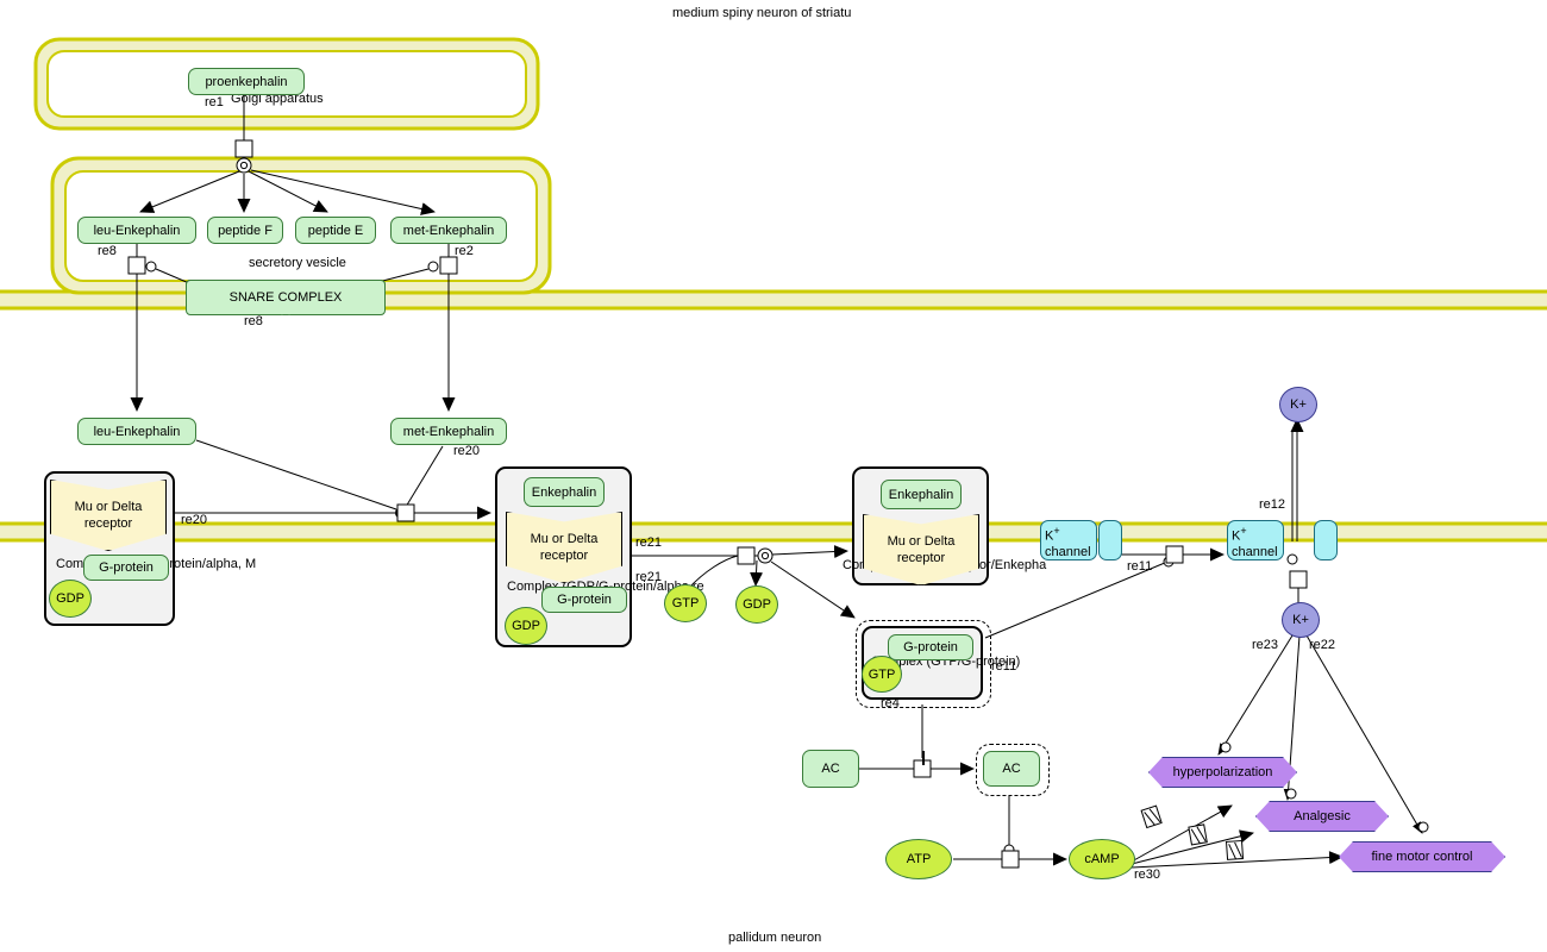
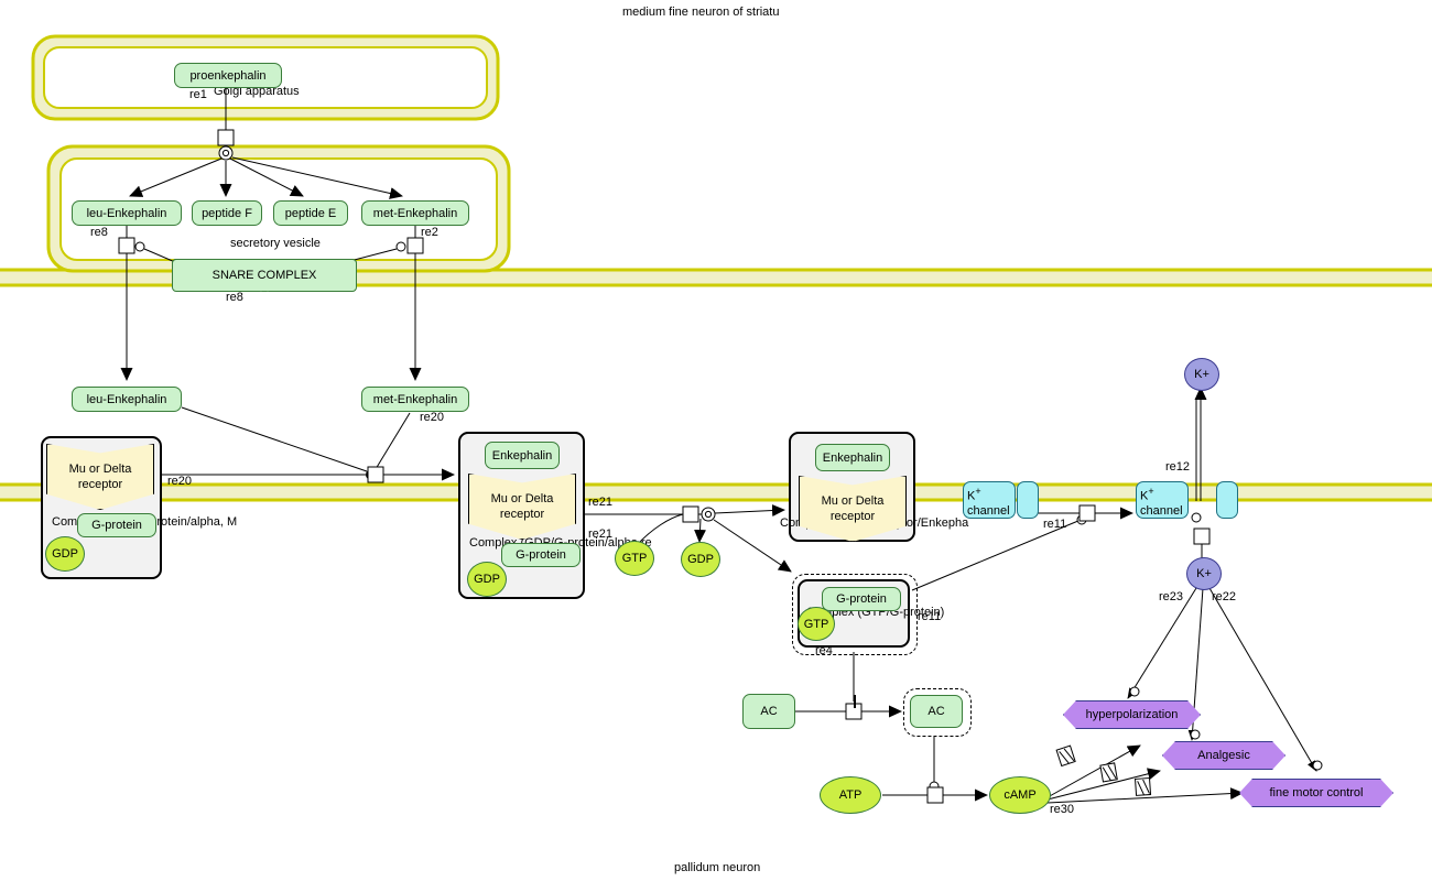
- medium spiny neuron of striatu
+ medium fine neuron of striatu
  pallidum neuron
  Golgi apparatus
  secretory vesicle
  proenkephalin
  leu-Enkephalin
  peptide F
  peptide E
  met-Enkephalin
  SNARE COMPLEX
  leu-Enkephalin
  met-Enkephalin
  Mu or Delta receptor
  G-protein
  GDP
  Enkephalin
  Mu or Delta receptor
  G-protein
  GDP
  GTP
  GDP
  Enkephalin
  Mu or Delta receptor
  plex (GTP/G-protein)
  G-protein
  GTP
  K+
  channel
  K+
  channel
  K+
  K+
  AC
  AC
  ATP
  cAMP
  hyperpolarization
  Analgesic
  fine motor control
  re1
  re8
  re2
  re8
  re20
  re20
  re21
  re21
  re11
  re11
  re4
  re12
  re23
  re22
  re30
